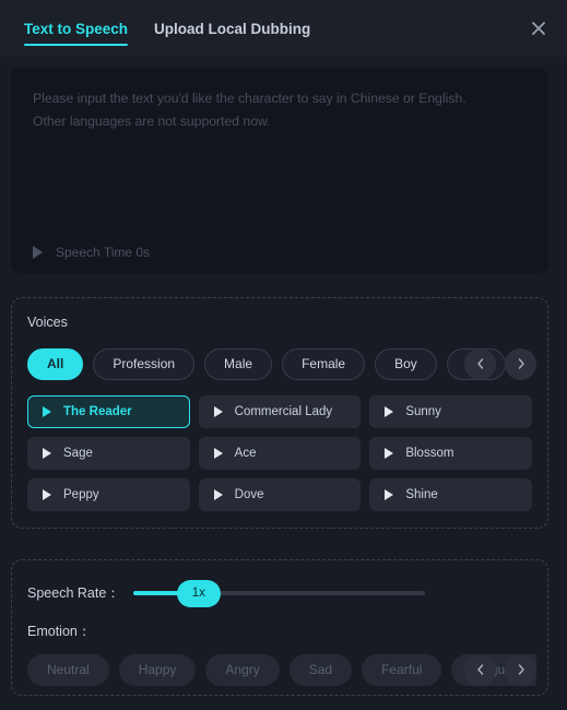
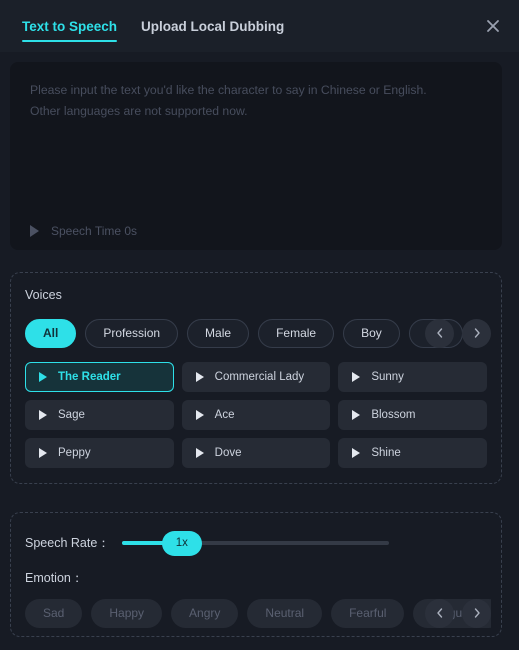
  Text to Speech
  Upload Local Dubbing
  Please input the text you'd like the character to say in Chinese or English. Other languages are not supported now.
  Speech Time 0s
  Voices
  All
  Profession
  Male
  Female
  Boy
  The Reader
  Commercial Lady
  Sunny
  Sage
  Ace
  Blossom
  Peppy
  Dove
  Shine
  Speech Rate：
  1x
  Emotion：
- Neutral
+ Sad
  Happy
  Angry
- Sad
+ Neutral
  Fearful
